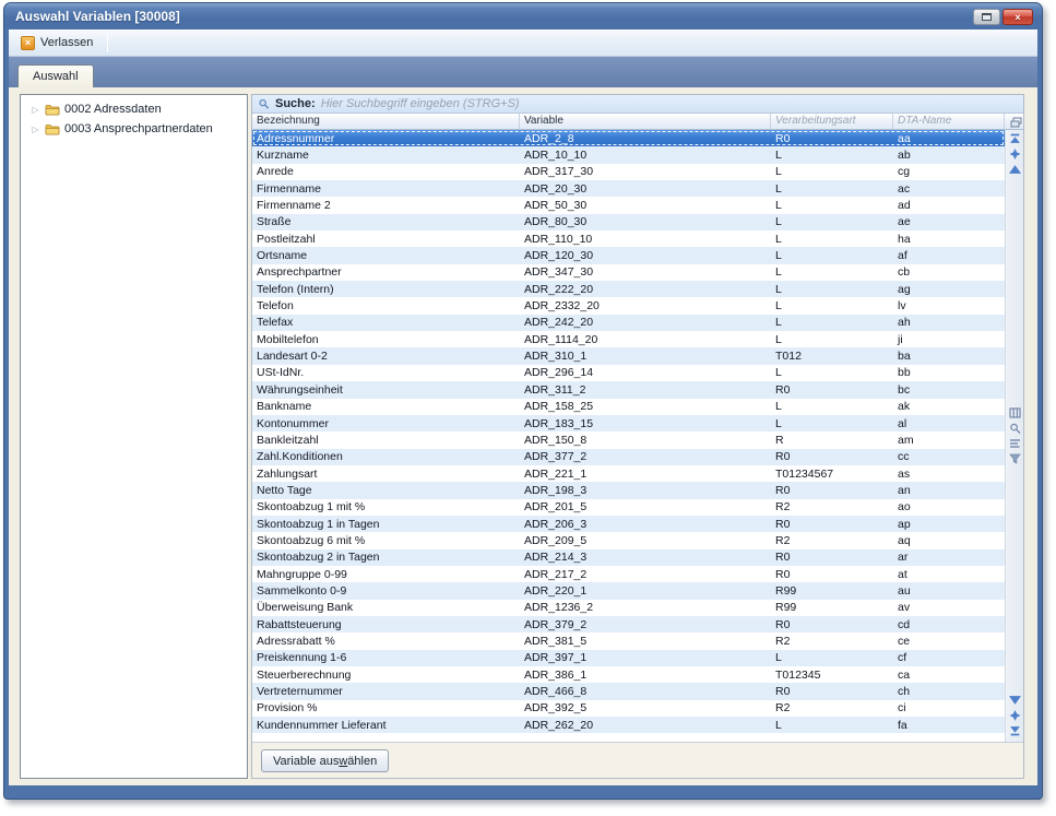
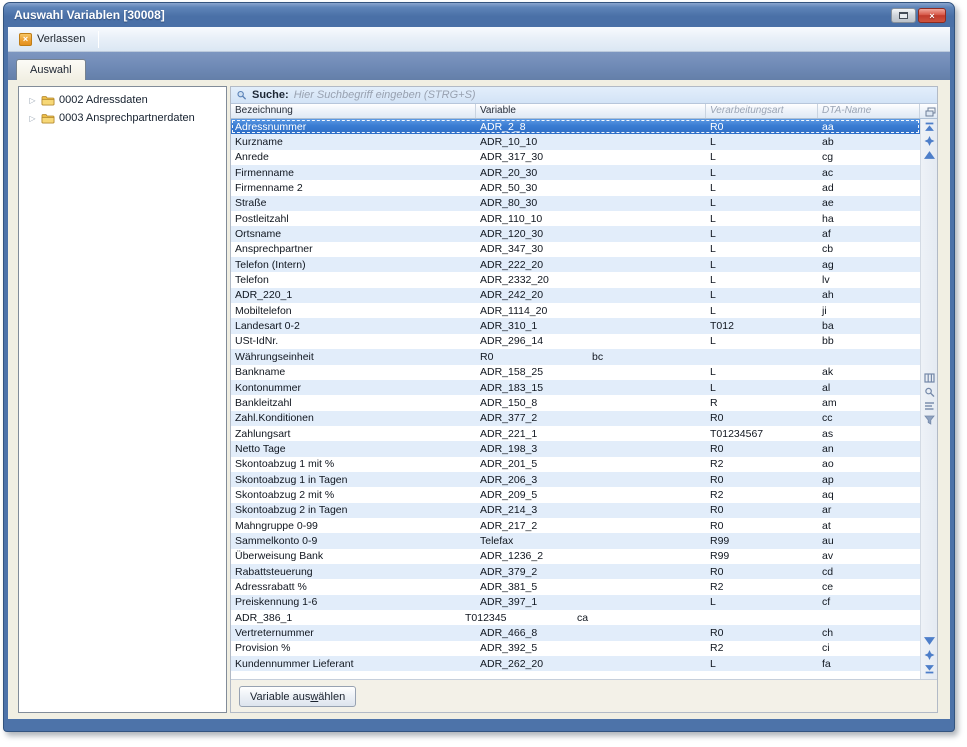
  Auswahl Variablen [30008]
  ×
  ×
  Verlassen
  Auswahl
  ▷
  0002 Adressdaten
  ▷
  0003 Ansprechpartnerdaten
  Suche:
  Hier Suchbegriff eingeben (STRG+S)
  Bezeichnung
  Variable
  Verarbeitungsart
  DTA-Name
  Adressnummer
  ADR_2_8
  R0
  aa
  Kurzname
  ADR_10_10
  L
  ab
  Anrede
  ADR_317_30
  L
  cg
  Firmenname
  ADR_20_30
  L
  ac
  Firmenname 2
  ADR_50_30
  L
  ad
  Straße
  ADR_80_30
  L
  ae
  Postleitzahl
  ADR_110_10
  L
  ha
  Ortsname
  ADR_120_30
  L
  af
  Ansprechpartner
  ADR_347_30
  L
  cb
  Telefon (Intern)
  ADR_222_20
  L
  ag
  Telefon
  ADR_2332_20
  L
  lv
- Telefax
+ ADR_220_1
  ADR_242_20
  L
  ah
  Mobiltelefon
  ADR_1114_20
  L
  ji
  Landesart 0-2
  ADR_310_1
  T012
  ba
  USt-IdNr.
  ADR_296_14
  L
  bb
  Währungseinheit
- ADR_311_2
  R0
  bc
  Bankname
  ADR_158_25
  L
  ak
  Kontonummer
  ADR_183_15
  L
  al
  Bankleitzahl
  ADR_150_8
  R
  am
  Zahl.Konditionen
  ADR_377_2
  R0
  cc
  Zahlungsart
  ADR_221_1
  T01234567
  as
  Netto Tage
  ADR_198_3
  R0
  an
  Skontoabzug 1 mit %
  ADR_201_5
  R2
  ao
  Skontoabzug 1 in Tagen
  ADR_206_3
  R0
  ap
- Skontoabzug 6 mit %
+ Skontoabzug 2 mit %
  ADR_209_5
  R2
  aq
  Skontoabzug 2 in Tagen
  ADR_214_3
  R0
  ar
  Mahngruppe 0-99
  ADR_217_2
  R0
  at
  Sammelkonto 0-9
- ADR_220_1
+ Telefax
  R99
  au
  Überweisung Bank
  ADR_1236_2
  R99
  av
  Rabattsteuerung
  ADR_379_2
  R0
  cd
  Adressrabatt %
  ADR_381_5
  R2
  ce
  Preiskennung 1-6
  ADR_397_1
  L
  cf
- Steuerberechnung
  ADR_386_1
  T012345
  ca
  Vertreternummer
  ADR_466_8
  R0
  ch
  Provision %
  ADR_392_5
  R2
  ci
  Kundennummer Lieferant
  ADR_262_20
  L
  fa
  Variable auswählen
